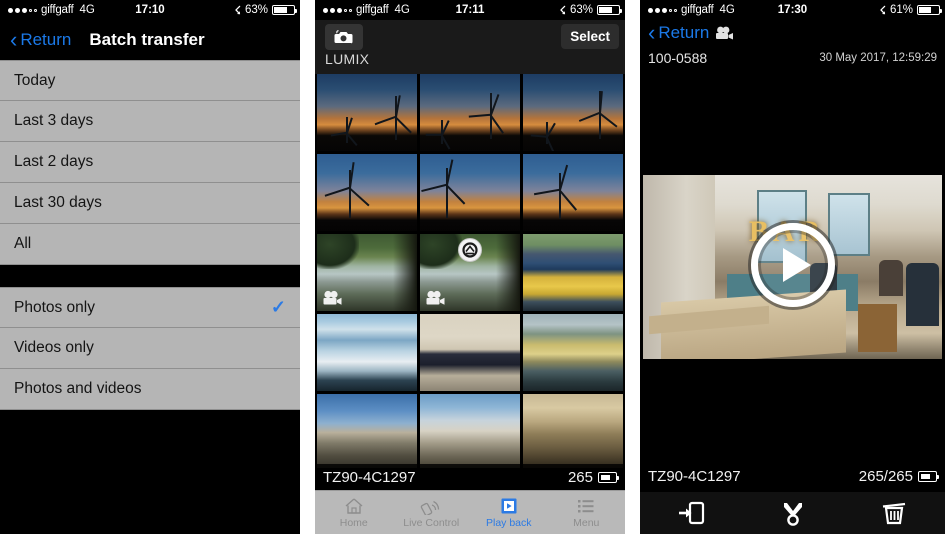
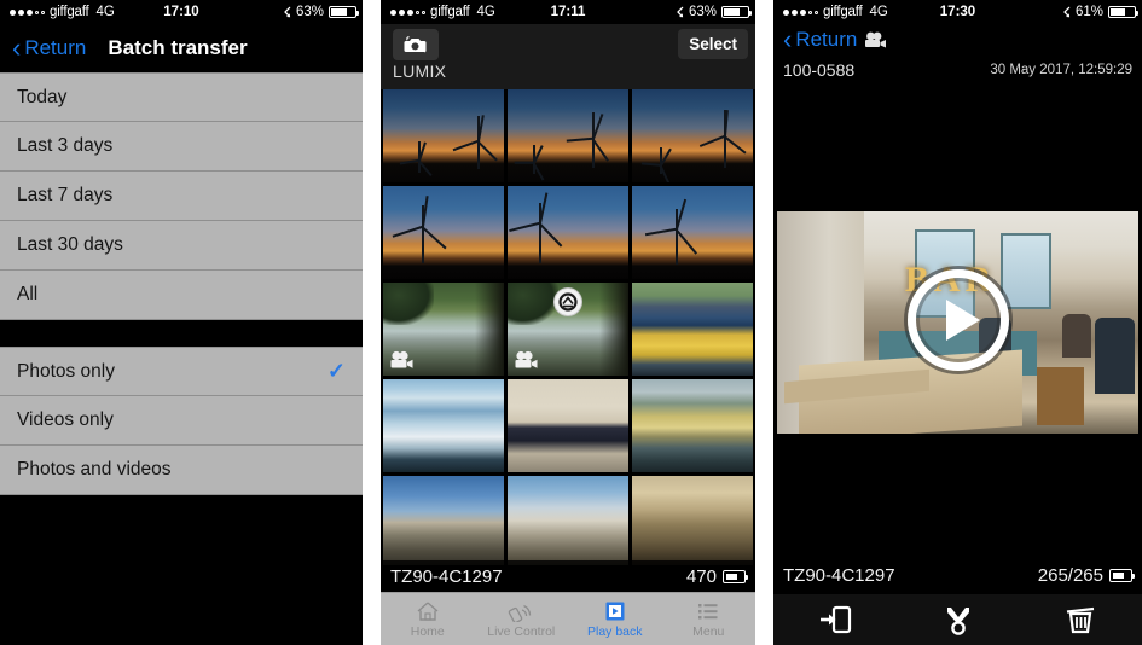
  giffgaff
  4G
  17:10
  ☇
  63%
  ‹
  Return
  Batch transfer
  Today
  Last 3 days
- Last 2 days
+ Last 7 days
  Last 30 days
  All
  Photos only
  ✓
  Videos only
  Photos and videos
  giffgaff
  4G
  17:11
  ☇
  63%
  LUMIX
  Select
  TZ90-4C1297
- 265
+ 470
  Home
  Live Control
  Play back
  Menu
  giffgaff
  4G
  17:30
  ☇
  61%
  ‹
  Return
  100-0588
  30 May 2017, 12:59:29
  BAR
  TZ90-4C1297
  265/265
